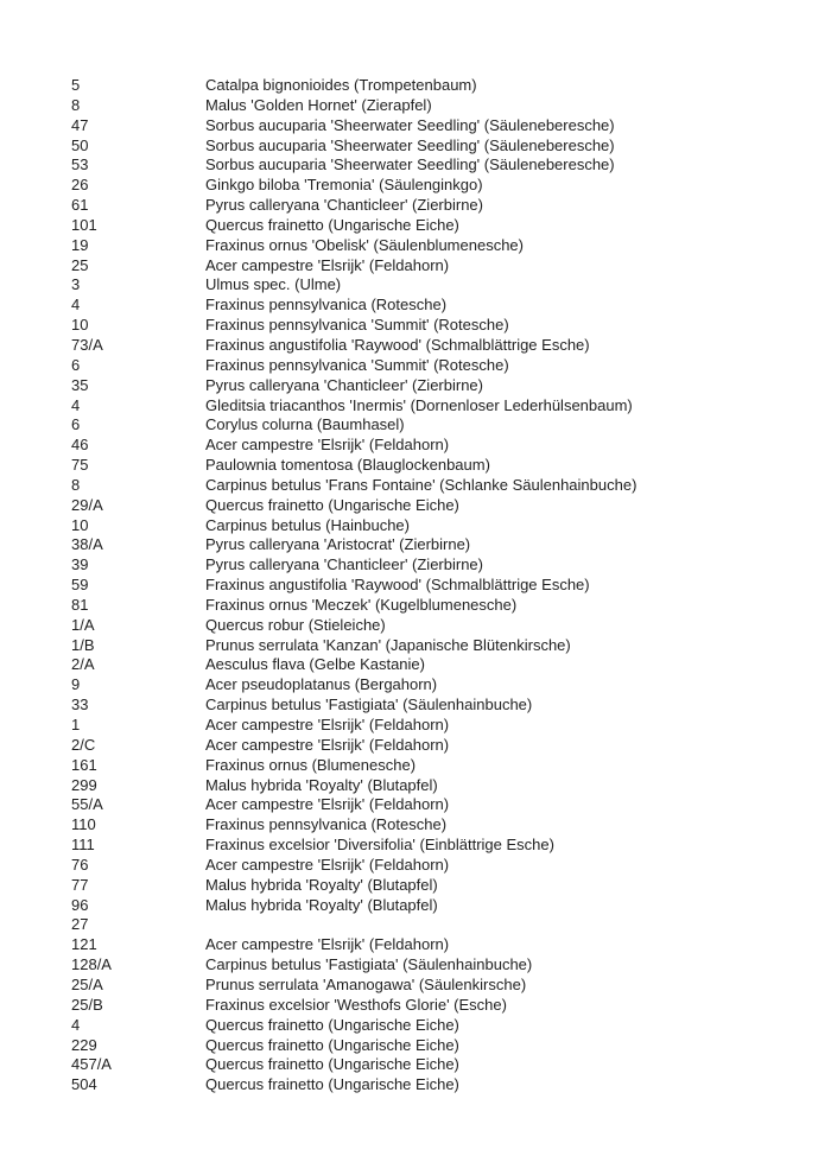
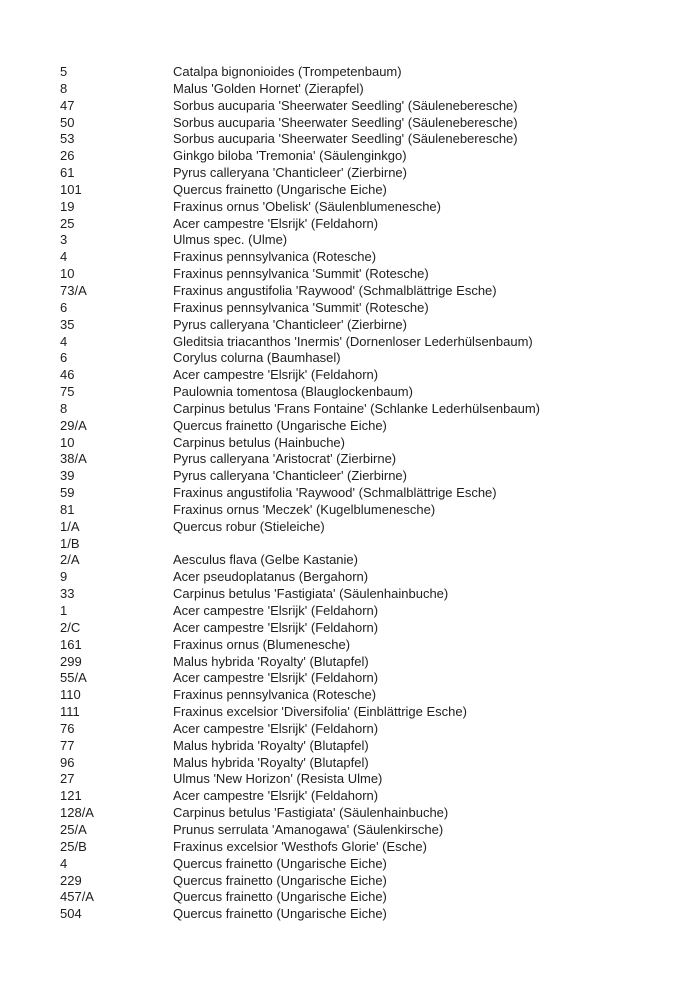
  5
  Catalpa bignonioides (Trompetenbaum)
  8
  Malus 'Golden Hornet' (Zierapfel)
  47
  Sorbus aucuparia 'Sheerwater Seedling' (Säuleneberesche)
  50
  Sorbus aucuparia 'Sheerwater Seedling' (Säuleneberesche)
  53
  Sorbus aucuparia 'Sheerwater Seedling' (Säuleneberesche)
  26
  Ginkgo biloba 'Tremonia' (Säulenginkgo)
  61
  Pyrus calleryana 'Chanticleer' (Zierbirne)
  101
  Quercus frainetto (Ungarische Eiche)
  19
  Fraxinus ornus 'Obelisk' (Säulenblumenesche)
  25
  Acer campestre 'Elsrijk' (Feldahorn)
  3
  Ulmus spec. (Ulme)
  4
  Fraxinus pennsylvanica (Rotesche)
  10
  Fraxinus pennsylvanica 'Summit' (Rotesche)
  73/A
  Fraxinus angustifolia 'Raywood' (Schmalblättrige Esche)
  6
  Fraxinus pennsylvanica 'Summit' (Rotesche)
  35
  Pyrus calleryana 'Chanticleer' (Zierbirne)
  4
  Gleditsia triacanthos 'Inermis' (Dornenloser Lederhülsenbaum)
  6
  Corylus colurna (Baumhasel)
  46
  Acer campestre 'Elsrijk' (Feldahorn)
  75
  Paulownia tomentosa (Blauglockenbaum)
  8
- Carpinus betulus 'Frans Fontaine' (Schlanke Säulenhainbuche)
+ Carpinus betulus 'Frans Fontaine' (Schlanke Lederhülsenbaum)
  29/A
  Quercus frainetto (Ungarische Eiche)
  10
  Carpinus betulus (Hainbuche)
  38/A
  Pyrus calleryana 'Aristocrat' (Zierbirne)
  39
  Pyrus calleryana 'Chanticleer' (Zierbirne)
  59
  Fraxinus angustifolia 'Raywood' (Schmalblättrige Esche)
  81
  Fraxinus ornus 'Meczek' (Kugelblumenesche)
  1/A
  Quercus robur (Stieleiche)
  1/B
- Prunus serrulata 'Kanzan' (Japanische Blütenkirsche)
  2/A
  Aesculus flava (Gelbe Kastanie)
  9
  Acer pseudoplatanus (Bergahorn)
  33
  Carpinus betulus 'Fastigiata' (Säulenhainbuche)
  1
  Acer campestre 'Elsrijk' (Feldahorn)
  2/C
  Acer campestre 'Elsrijk' (Feldahorn)
  161
  Fraxinus ornus (Blumenesche)
  299
  Malus hybrida 'Royalty' (Blutapfel)
  55/A
  Acer campestre 'Elsrijk' (Feldahorn)
  110
  Fraxinus pennsylvanica (Rotesche)
  111
  Fraxinus excelsior 'Diversifolia' (Einblättrige Esche)
  76
  Acer campestre 'Elsrijk' (Feldahorn)
  77
  Malus hybrida 'Royalty' (Blutapfel)
  96
  Malus hybrida 'Royalty' (Blutapfel)
  27
+ Ulmus 'New Horizon' (Resista Ulme)
  121
  Acer campestre 'Elsrijk' (Feldahorn)
  128/A
  Carpinus betulus 'Fastigiata' (Säulenhainbuche)
  25/A
  Prunus serrulata 'Amanogawa' (Säulenkirsche)
  25/B
  Fraxinus excelsior 'Westhofs Glorie' (Esche)
  4
  Quercus frainetto (Ungarische Eiche)
  229
  Quercus frainetto (Ungarische Eiche)
  457/A
  Quercus frainetto (Ungarische Eiche)
  504
  Quercus frainetto (Ungarische Eiche)
